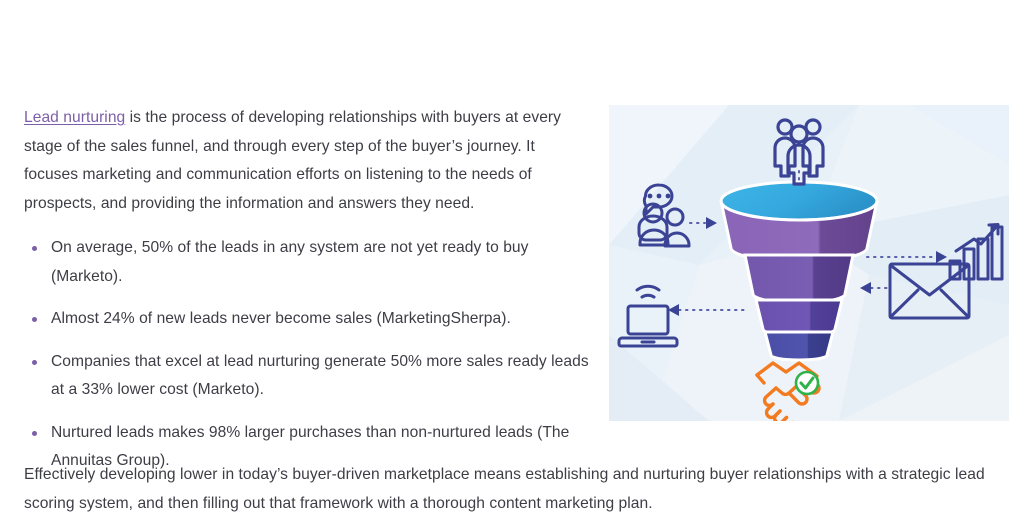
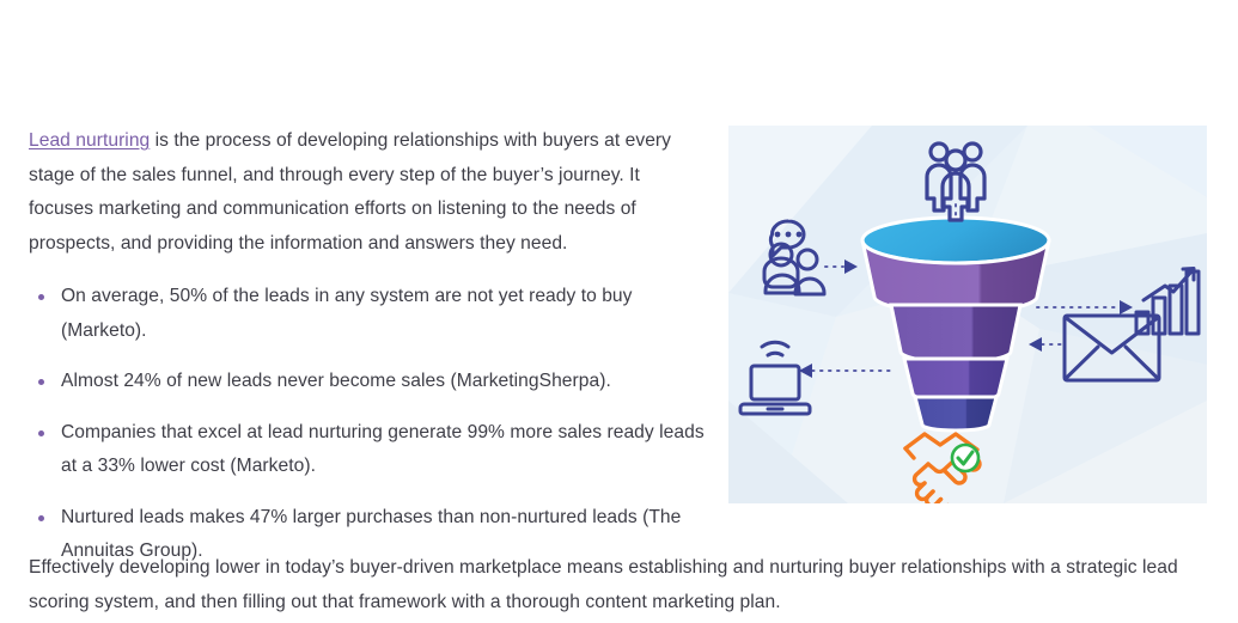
  Lead nurturing is the process of developing relationships with buyers at every stage of the sales funnel, and through every step of the buyer’s journey. It focuses marketing and communication efforts on listening to the needs of prospects, and providing the information and answers they need.
  On average, 50% of the leads in any system are not yet ready to buy (Marketo).
  Almost 24% of new leads never become sales (MarketingSherpa).
- Companies that excel at lead nurturing generate 50% more sales ready leads at a 33% lower cost (Marketo).
+ Companies that excel at lead nurturing generate 99% more sales ready leads at a 33% lower cost (Marketo).
- Nurtured leads makes 98% larger purchases than non-nurtured leads (The Annuitas Group).
+ Nurtured leads makes 47% larger purchases than non-nurtured leads (The Annuitas Group).
  Effectively developing lower in today’s buyer-driven marketplace means establishing and nurturing buyer relationships with a strategic lead scoring system, and then filling out that framework with a thorough content marketing plan.
